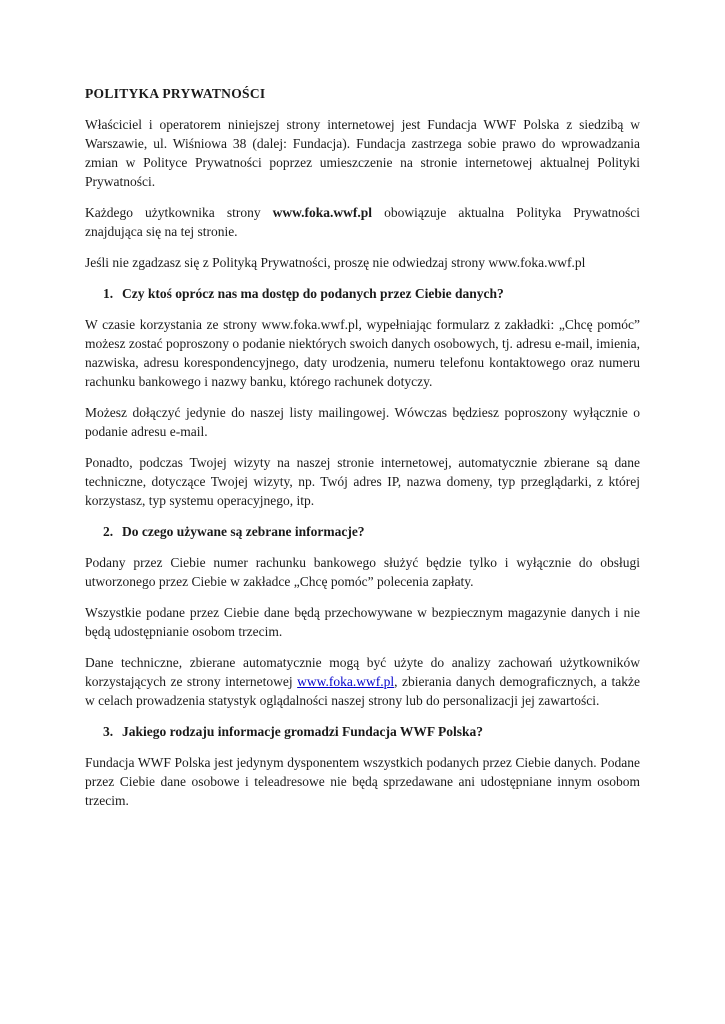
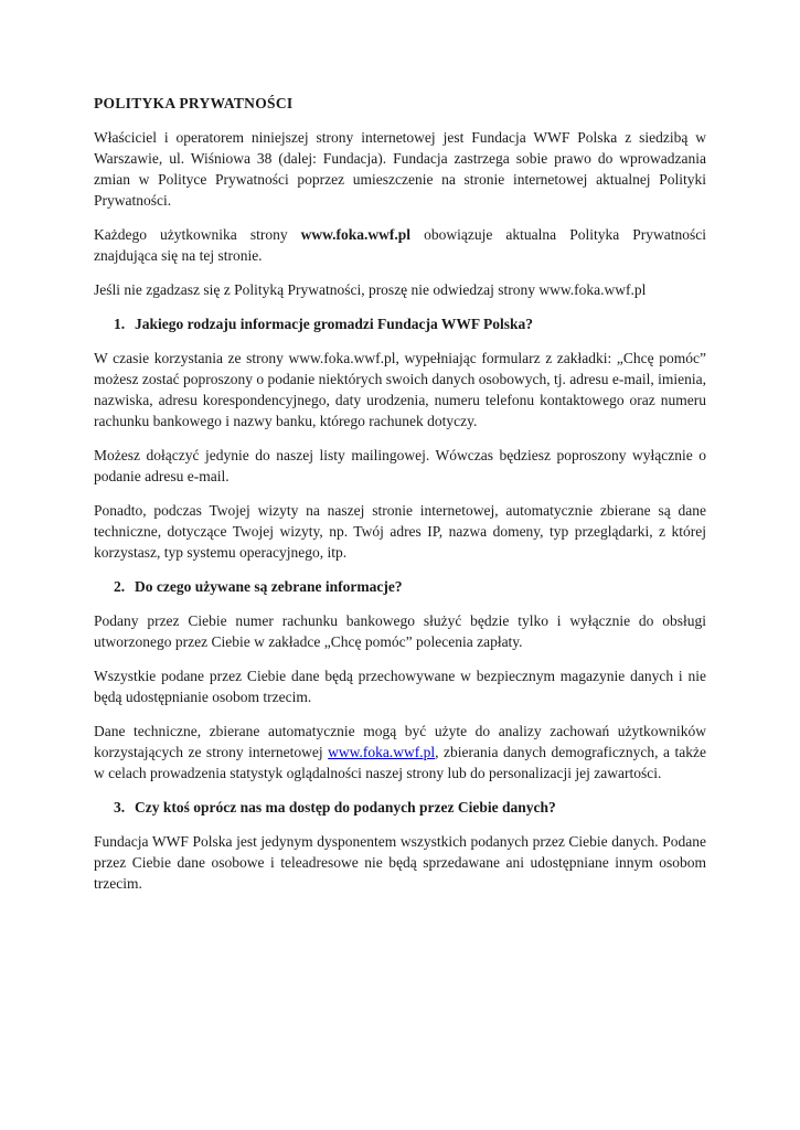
  POLITYKA PRYWATNOŚCI
  Właściciel i operatorem niniejszej strony internetowej jest Fundacja WWF Polska z siedzibą w Warszawie, ul. Wiśniowa 38 (dalej: Fundacja). Fundacja zastrzega sobie prawo do wprowadzania zmian w Polityce Prywatności poprzez umieszczenie na stronie internetowej aktualnej Polityki Prywatności.
  Każdego użytkownika strony www.foka.wwf.pl obowiązuje aktualna Polityka Prywatności znajdująca się na tej stronie.
  Jeśli nie zgadzasz się z Polityką Prywatności, proszę nie odwiedzaj strony www.foka.wwf.pl
- 1. Czy ktoś oprócz nas ma dostęp do podanych przez Ciebie danych?
+ 1. Jakiego rodzaju informacje gromadzi Fundacja WWF Polska?
  W czasie korzystania ze strony www.foka.wwf.pl, wypełniając formularz z zakładki: „Chcę pomóc” możesz zostać poproszony o podanie niektórych swoich danych osobowych, tj. adresu e-mail, imienia, nazwiska, adresu korespondencyjnego, daty urodzenia, numeru telefonu kontaktowego oraz numeru rachunku bankowego i nazwy banku, którego rachunek dotyczy.
  Możesz dołączyć jedynie do naszej listy mailingowej. Wówczas będziesz poproszony wyłącznie o podanie adresu e-mail.
  Ponadto, podczas Twojej wizyty na naszej stronie internetowej, automatycznie zbierane są dane techniczne, dotyczące Twojej wizyty, np. Twój adres IP, nazwa domeny, typ przeglądarki, z której korzystasz, typ systemu operacyjnego, itp.
  2. Do czego używane są zebrane informacje?
  Podany przez Ciebie numer rachunku bankowego służyć będzie tylko i wyłącznie do obsługi utworzonego przez Ciebie w zakładce „Chcę pomóc” polecenia zapłaty.
  Wszystkie podane przez Ciebie dane będą przechowywane w bezpiecznym magazynie danych i nie będą udostępnianie osobom trzecim.
  Dane techniczne, zbierane automatycznie mogą być użyte do analizy zachowań użytkowników korzystających ze strony internetowej www.foka.wwf.pl, zbierania danych demograficznych, a także w celach prowadzenia statystyk oglądalności naszej strony lub do personalizacji jej zawartości.
- 3. Jakiego rodzaju informacje gromadzi Fundacja WWF Polska?
+ 3. Czy ktoś oprócz nas ma dostęp do podanych przez Ciebie danych?
  Fundacja WWF Polska jest jedynym dysponentem wszystkich podanych przez Ciebie danych. Podane przez Ciebie dane osobowe i teleadresowe nie będą sprzedawane ani udostępniane innym osobom trzecim.
